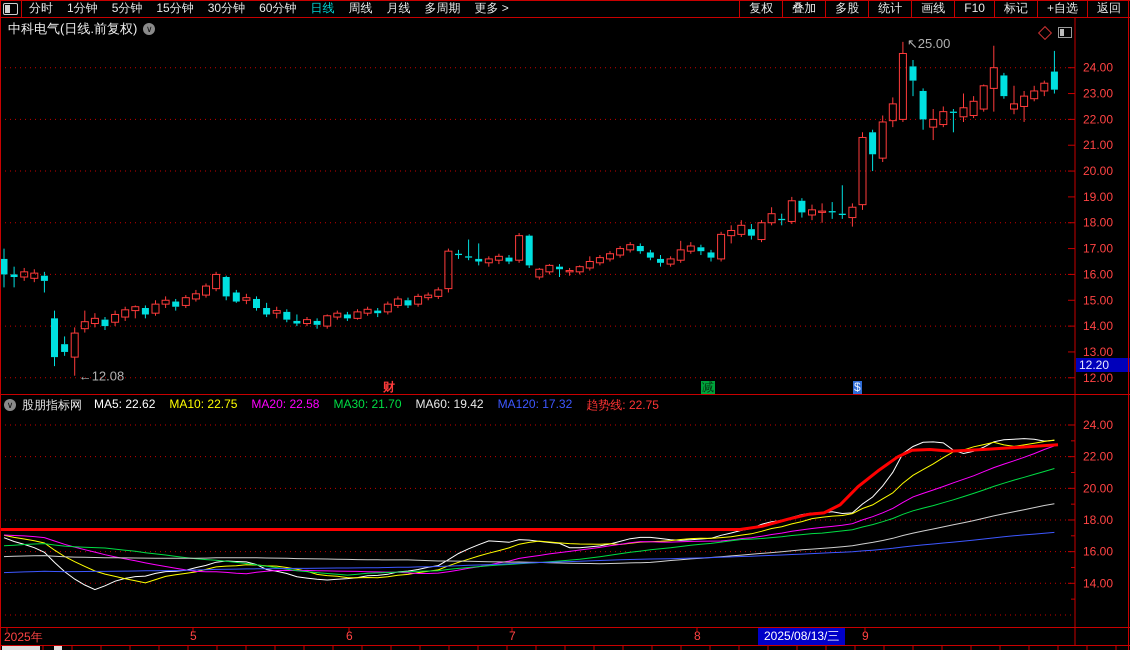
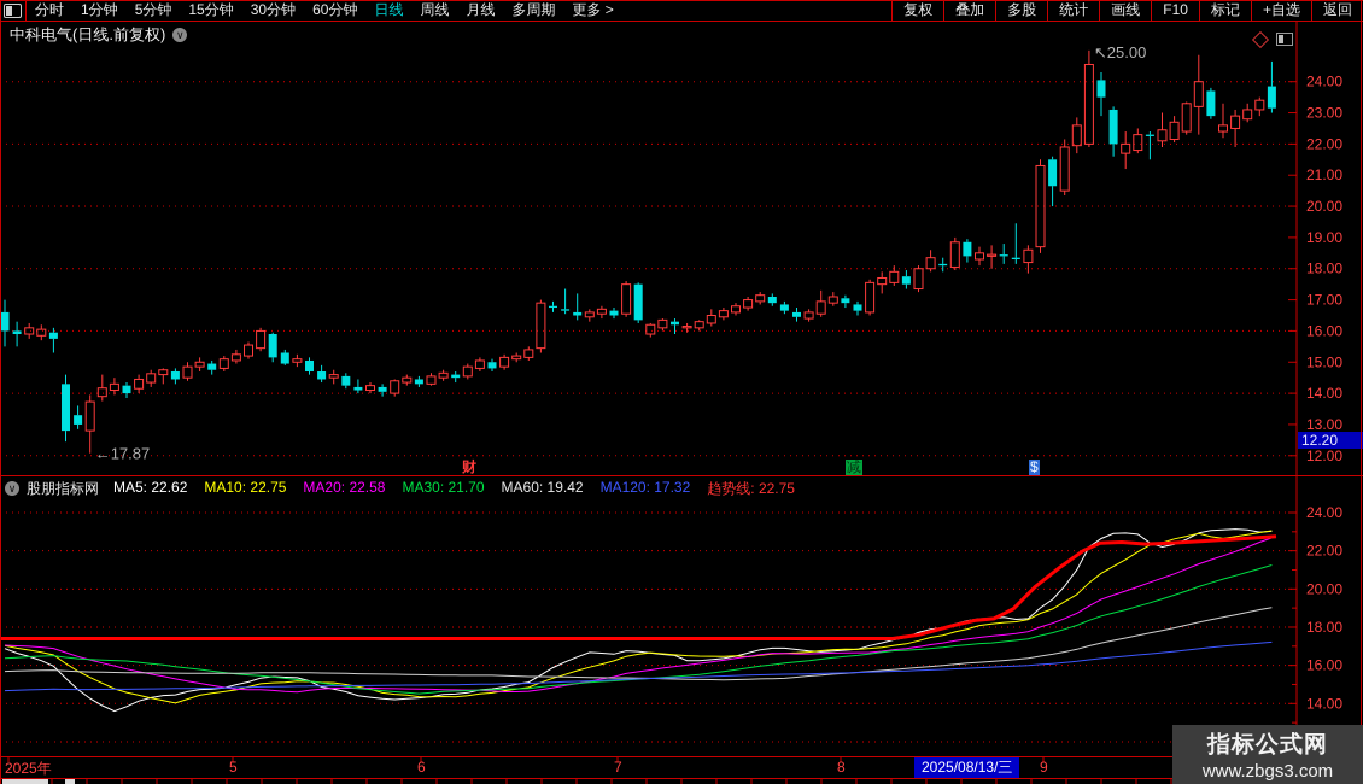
  分时
  1分钟
  5分钟
  15分钟
  30分钟
  60分钟
  日线
  周线
  月线
  多周期
  更多 >
  复权
  叠加
  多股
  统计
  画线
  F10
  标记
  +自选
  返回
  中科电气(日线.前复权)
  ∨
  24.00
  23.00
  22.00
  21.00
  20.00
  19.00
  18.00
  17.00
  16.00
  15.00
  14.00
  13.00
  12.00
  24.00
  22.00
  20.00
  18.00
  16.00
  14.00
- ←12.08
+ ←17.87
  ↖25.00
  财
  减
  $
  ∨
  股朋指标网
  MA5: 22.62
  MA10: 22.75
  MA20: 22.58
  MA30: 21.70
  MA60: 19.42
  MA120: 17.32
  趋势线: 22.75
  12.20
  2025年
  5
  6
  7
  8
  2025/08/13/三
  9
+ 指标公式网
+ www.zbgs3.com
